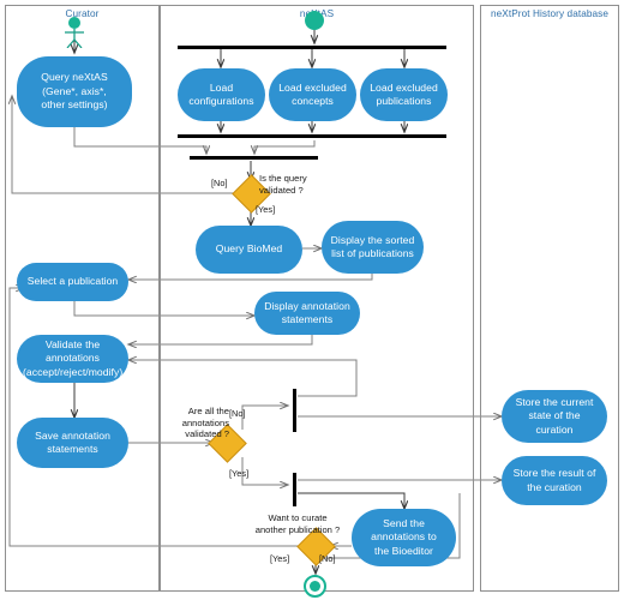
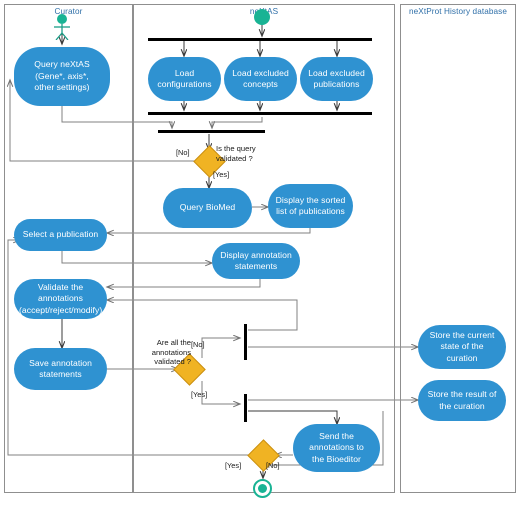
  Curator
  neXtProt History database
  Query neXtAS
  (Gene*, axis*,
  other settings)
  Load
  configurations
  Load excluded
  concepts
  Load excluded
  publications
  Query BioMed
  Display the sorted
  list of publications
  Select a publication
  Display annotation
  statements
  Validate the
  annotations
  (accept/reject/modify)
  Save annotation
  statements
  Store the current
  state of the
  curation
  Store the result of
  the curation
  Send the
  annotations to
  the Bioeditor
  Is the query
  validated ?
  [No]
  [Yes]
  Are all the
  annotations
  validated ?
  [No]
  [Yes]
- Want to curate
- another publication ?
  [Yes]
  [No]
